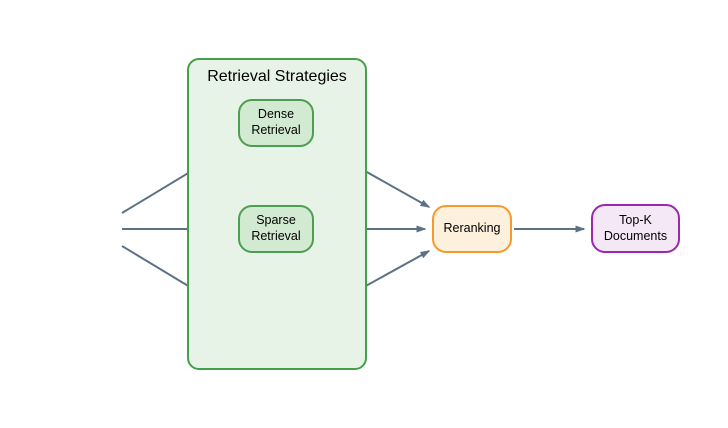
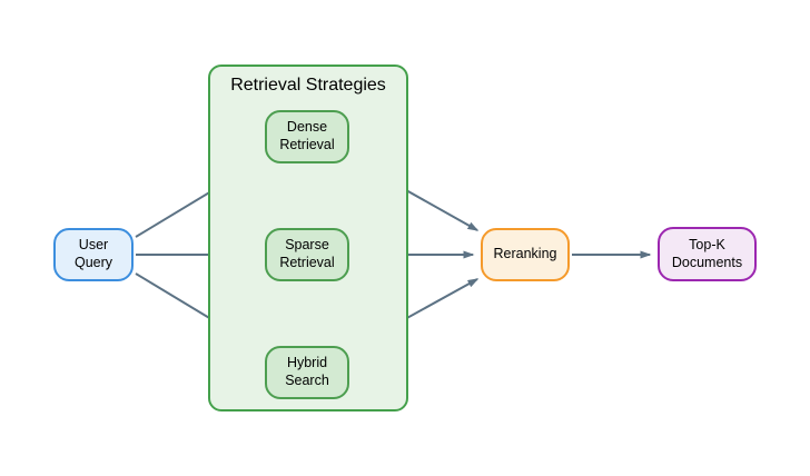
  Retrieval Strategies
  Dense Retrieval
  Sparse Retrieval
+ Hybrid Search
+ User Query
  Reranking
  Top-K Documents
